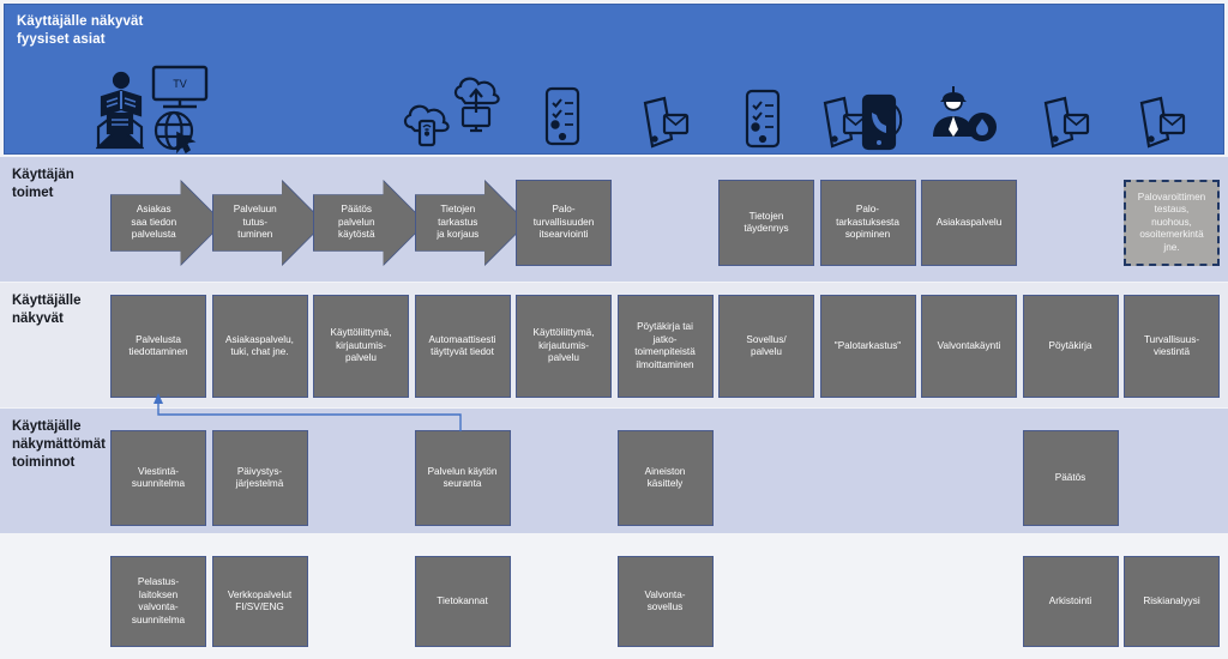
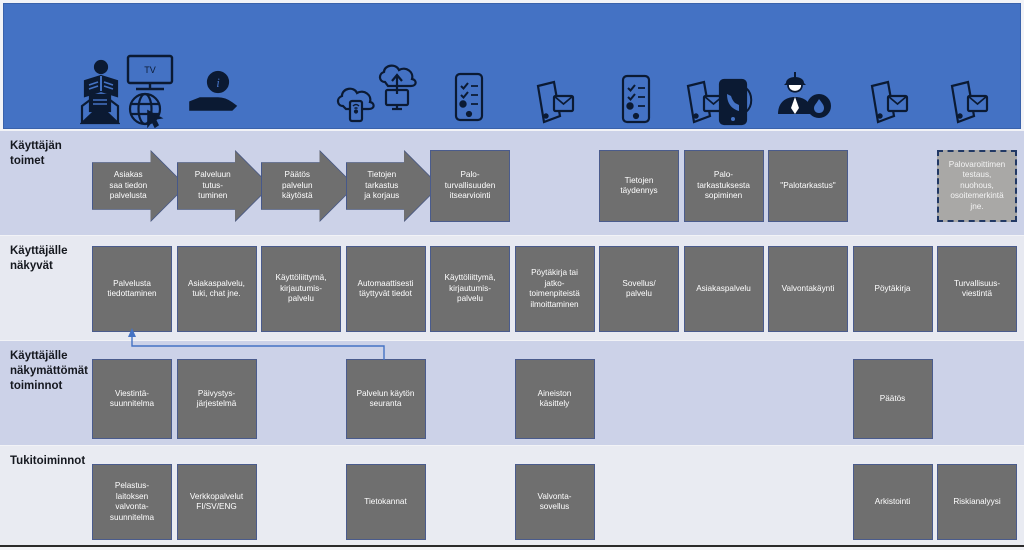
- Käyttäjälle näkyvät
- fyysiset asiat
  TV
+ i
  Käyttäjän
  toimet
  Käyttäjälle
  näkyvät
  Käyttäjälle
  näkymättömät
  toiminnot
+ Tukitoiminnot
  Asiakas
  saa tiedon
  palvelusta
  Palveluun
  tutus-
  tuminen
  Päätös
  palvelun
  käytöstä
  Tietojen
  tarkastus
  ja korjaus
  Palo-
  turvallisuuden
  itsearviointi
  Tietojen
  täydennys
  Palo-
  tarkastuksesta
  sopiminen
- Asiakaspalvelu
+ "Palotarkastus"
  Palovaroittimen
  testaus,
  nuohous,
  osoitemerkintä
  jne.
  Palvelusta
  tiedottaminen
  Asiakaspalvelu,
  tuki, chat jne.
  Käyttöliittymä,
  kirjautumis-
  palvelu
  Automaattisesti
  täyttyvät tiedot
  Käyttöliittymä,
  kirjautumis-
  palvelu
  Pöytäkirja tai
  jatko-
  toimenpiteistä
  ilmoittaminen
  Sovellus/
  palvelu
- "Palotarkastus"
+ Asiakaspalvelu
  Valvontakäynti
  Pöytäkirja
  Turvallisuus-
  viestintä
  Viestintä-
  suunnitelma
  Päivystys-
  järjestelmä
  Palvelun käytön
  seuranta
  Aineiston
  käsittely
  Päätös
  Pelastus-
  laitoksen
  valvonta-
  suunnitelma
  Verkkopalvelut
  FI/SV/ENG
  Tietokannat
  Valvonta-
  sovellus
  Arkistointi
  Riskianalyysi
